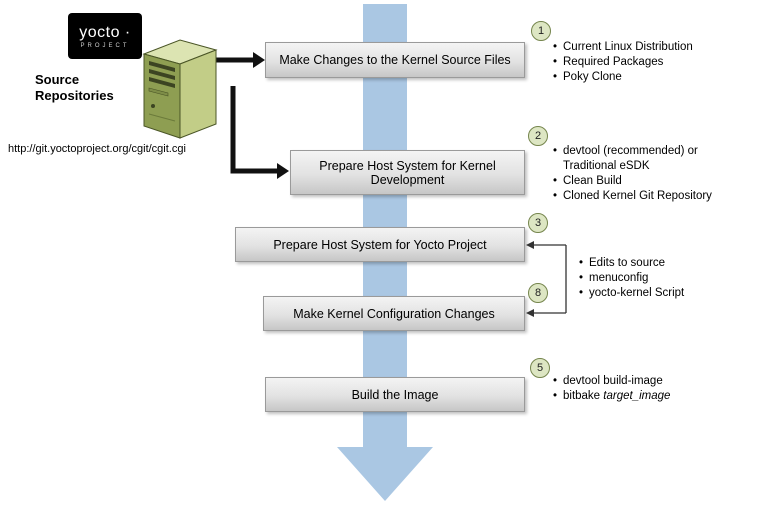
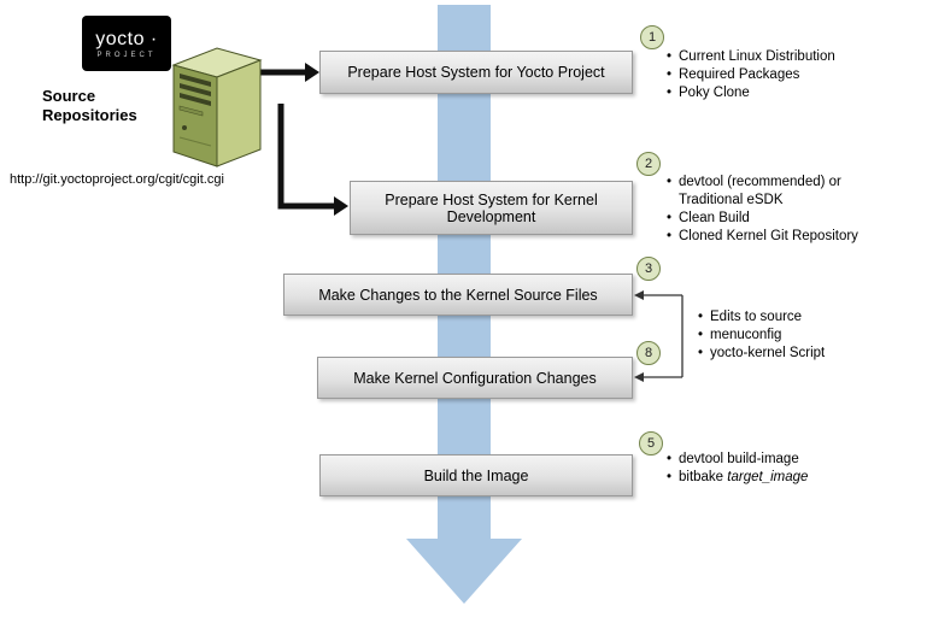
  yocto ·
  Source Repositories
  http://git.yoctoproject.org/cgit/cgit.cgi
- Make Changes to the Kernel Source Files
+ Prepare Host System for Yocto Project
  Prepare Host System for Kernel Development
- Prepare Host System for Yocto Project
+ Make Changes to the Kernel Source Files
  Make Kernel Configuration Changes
  Build the Image
  1
  2
  3
  8
  5
  Current Linux Distribution
  Required Packages
  Poky Clone
  devtool (recommended) or Traditional eSDK
  Clean Build
  Cloned Kernel Git Repository
  Edits to source
  menuconfig
  yocto-kernel Script
  devtool build-image
  bitbake target_image
